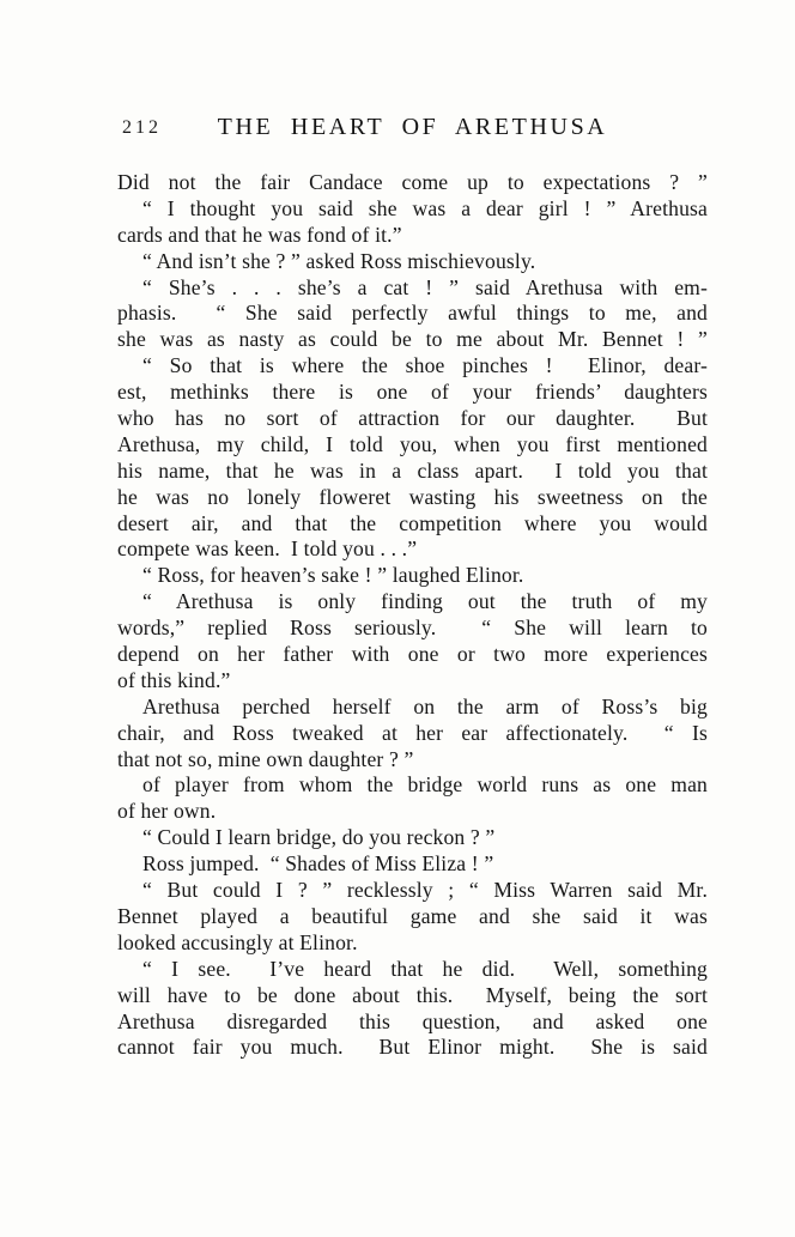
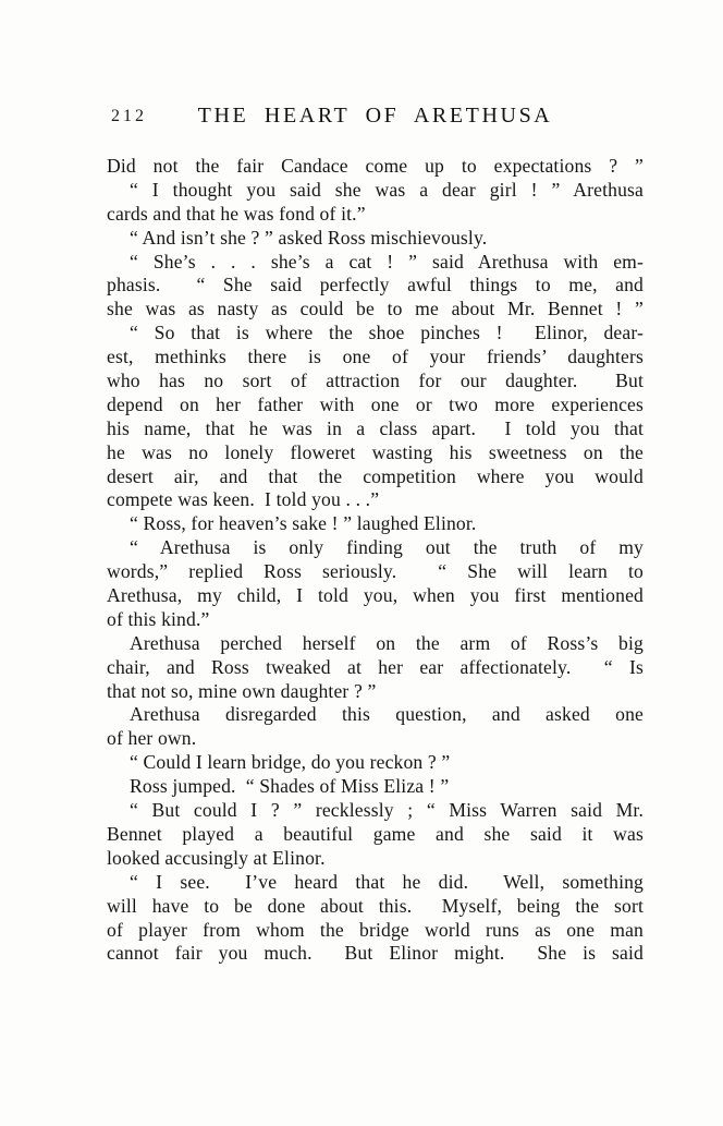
  212
  THE HEART OF ARETHUSA
  Did not the fair Candace come up to expectations ? ”
  “ I thought you said she was a dear girl ! ” Arethusa
  cards and that he was fond of it.”
  “ And isn’t she ? ” asked Ross mischievously.
  “ She’s . . . she’s a cat ! ” said Arethusa with em-
  phasis. “ She said perfectly awful things to me, and
  she was as nasty as could be to me about Mr. Bennet ! ”
  “ So that is where the shoe pinches ! Elinor, dear-
  est, methinks there is one of your friends’ daughters
  who has no sort of attraction for our daughter. But
- Arethusa, my child, I told you, when you first mentioned
+ depend on her father with one or two more experiences
  his name, that he was in a class apart. I told you that
  he was no lonely floweret wasting his sweetness on the
  desert air, and that the competition where you would
  compete was keen. I told you . . .”
  “ Ross, for heaven’s sake ! ” laughed Elinor.
  “ Arethusa is only finding out the truth of my
  words,” replied Ross seriously. “ She will learn to
- depend on her father with one or two more experiences
+ Arethusa, my child, I told you, when you first mentioned
  of this kind.”
  Arethusa perched herself on the arm of Ross’s big
  chair, and Ross tweaked at her ear affectionately. “ Is
  that not so, mine own daughter ? ”
- of player from whom the bridge world runs as one man
+ Arethusa disregarded this question, and asked one
  of her own.
  “ Could I learn bridge, do you reckon ? ”
  Ross jumped. “ Shades of Miss Eliza ! ”
  “ But could I ? ” recklessly ; “ Miss Warren said Mr.
  Bennet played a beautiful game and she said it was
  looked accusingly at Elinor.
  “ I see. I’ve heard that he did. Well, something
  will have to be done about this. Myself, being the sort
- Arethusa disregarded this question, and asked one
+ of player from whom the bridge world runs as one man
  cannot fair you much. But Elinor might. She is said
